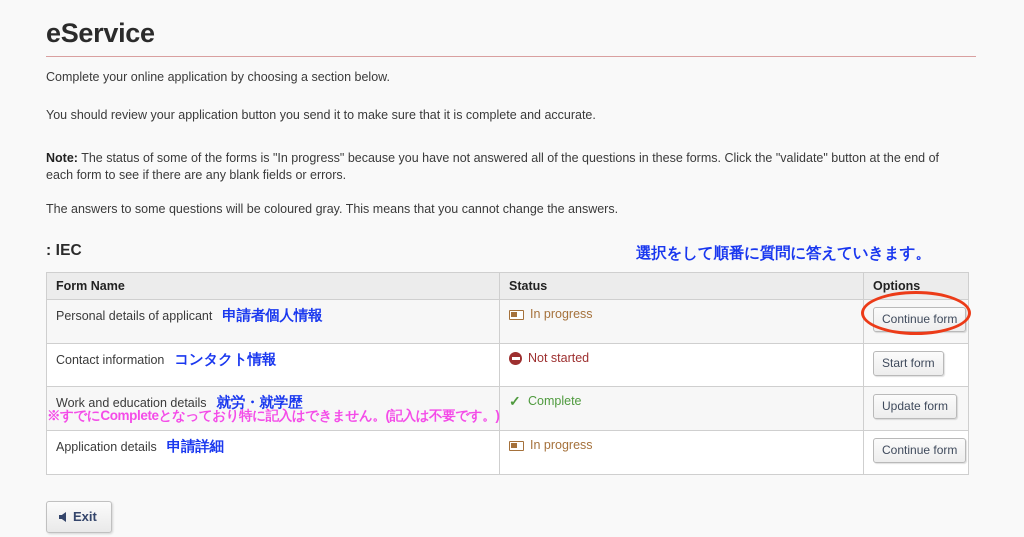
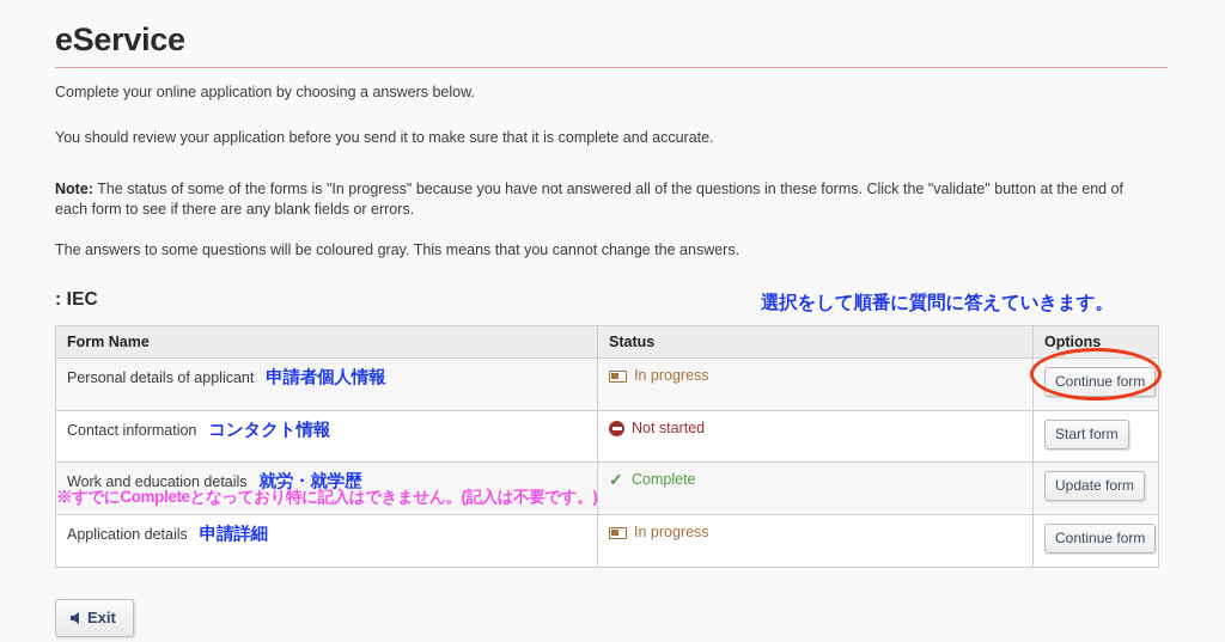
  eService
- Complete your online application by choosing a section below.
+ Complete your online application by choosing a answers below.
- You should review your application button you send it to make sure that it is complete and accurate.
+ You should review your application before you send it to make sure that it is complete and accurate.
  Note: The status of some of the forms is "In progress" because you have not answered all of the questions in these forms. Click the "validate" button at the end of each form to see if there are any blank fields or errors.
  The answers to some questions will be coloured gray. This means that you cannot change the answers.
  : IEC
  Form Name	Status	Options
  Personal details of applicant 申請者個人情報	In progress	Continue form
  Contact information コンタクト情報	Not started	Start form
  Work and education details 就労・就学歴 ※すでにCompleteとなっており特に記入はできません。(記入は不要です。)	✓ Complete	Update form
  Application details 申請詳細	In progress	Continue form
  Exit
  選択をして順番に質問に答えていきます。
